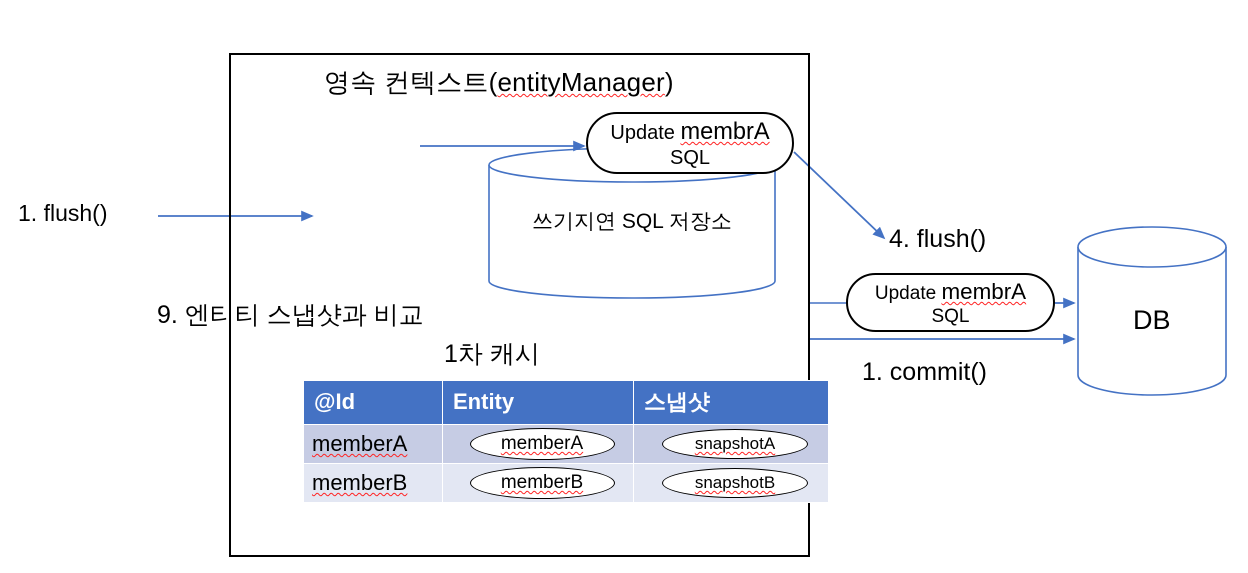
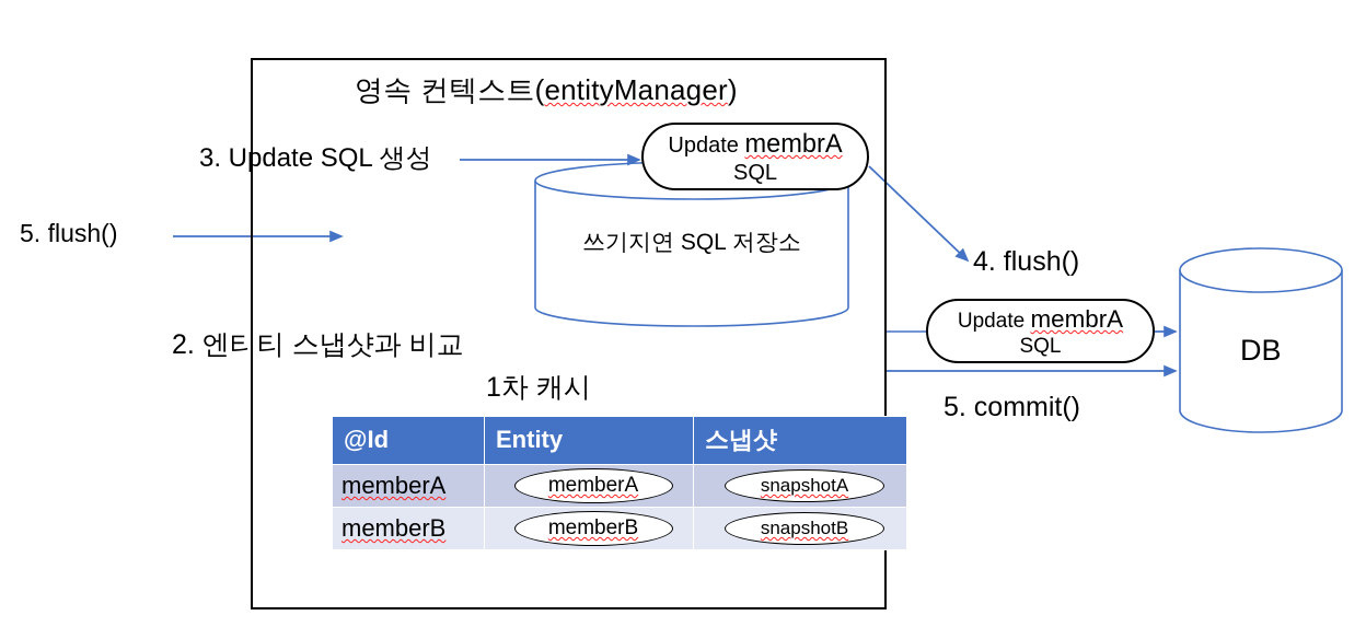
  영속 컨텍스트(entityManager)
- 1. flush()
+ 5. flush()
- 9. 엔티티 스냅샷과 비교
+ 2. 엔티티 스냅샷과 비교
+ 3. Update SQL 생성
  4. flush()
- 1. commit()
+ 5. commit()
  쓰기지연 SQL 저장소
  Update membrA
  SQL
  Update membrA
  SQL
  DB
  1차 캐시
  @Id	Entity	스냅샷
  memberA	memberA	snapshotA
  memberB	memberB	snapshotB
